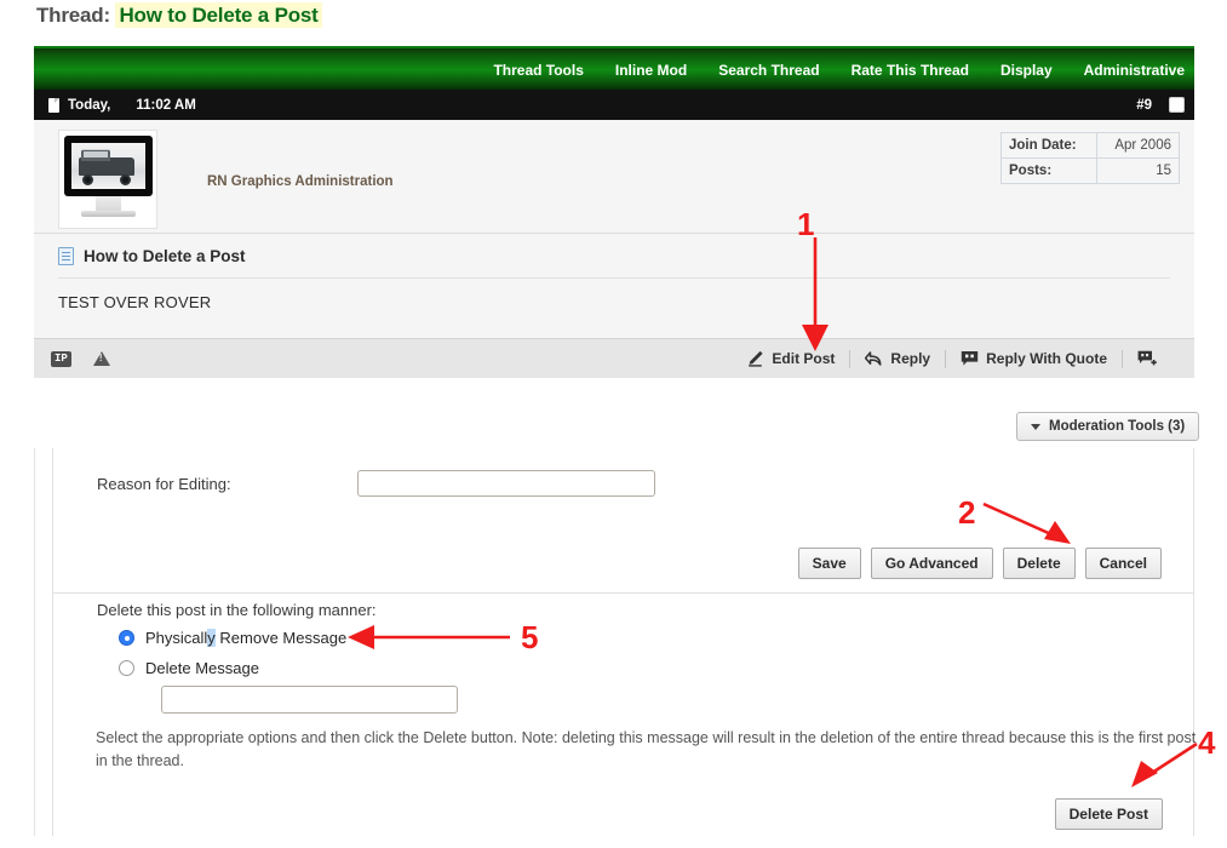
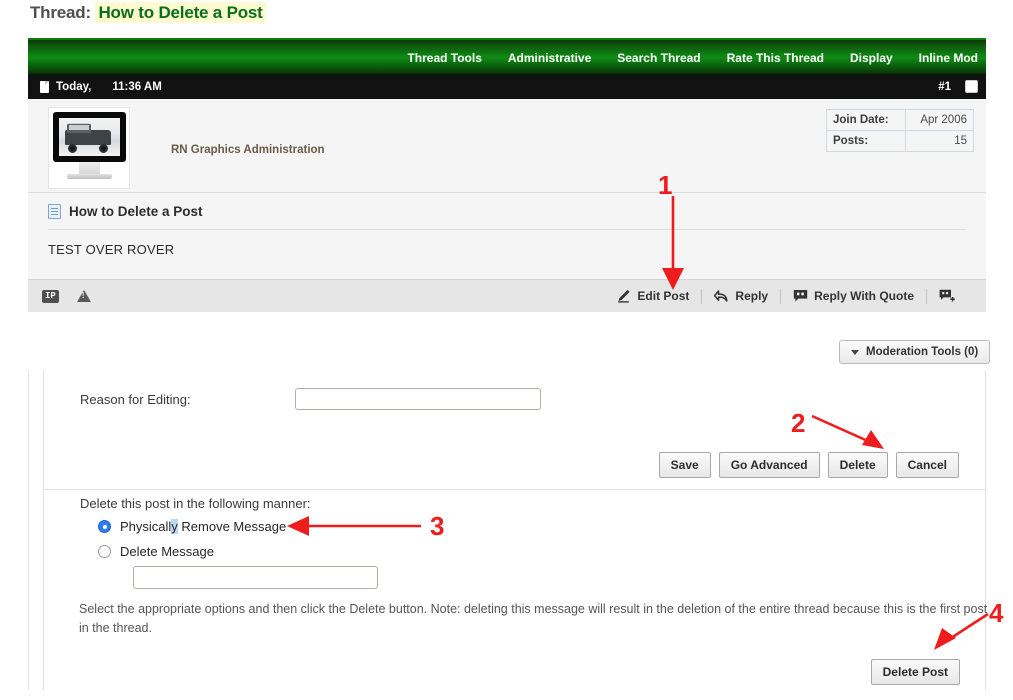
  Thread: How to Delete a Post
  Thread Tools
- Inline Mod
+ Administrative
  Search Thread
  Rate This Thread
  Display
- Administrative
+ Inline Mod
  Today,
- 11:02 AM
+ 11:36 AM
- #9
+ #1
  RN Graphics Administration
  Join Date:	Apr 2006
  Posts:	15
  How to Delete a Post
  TEST OVER ROVER
  IP
  Edit Post
  Reply
  Reply With Quote
- Moderation Tools (3)
+ Moderation Tools (0)
  Reason for Editing:
  Save
  Go Advanced
  Delete
  Cancel
  Delete this post in the following manner:
  Physically Remove Message
  Delete Message
  Select the appropriate options and then click the Delete button. Note: deleting this message will result in the deletion of the entire thread because this is the first post in the thread.
  Delete Post
  1
  2
- 5
+ 3
  4
